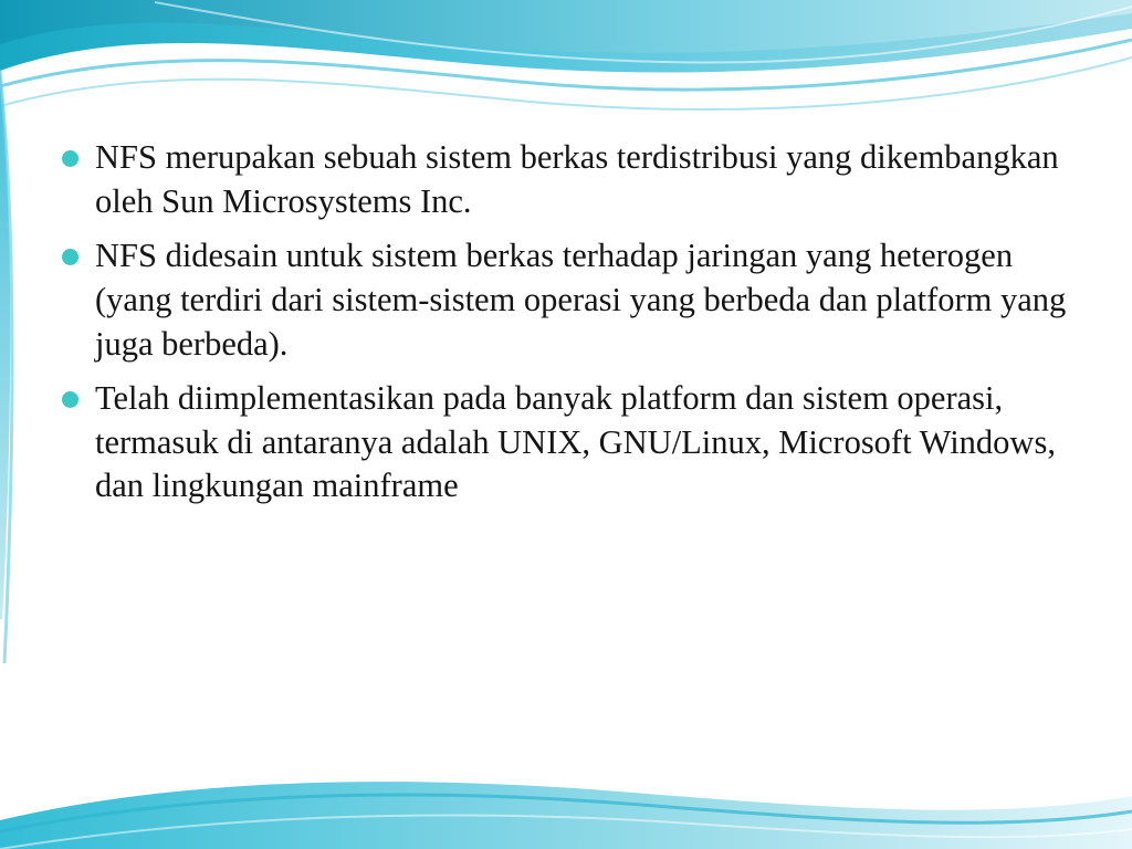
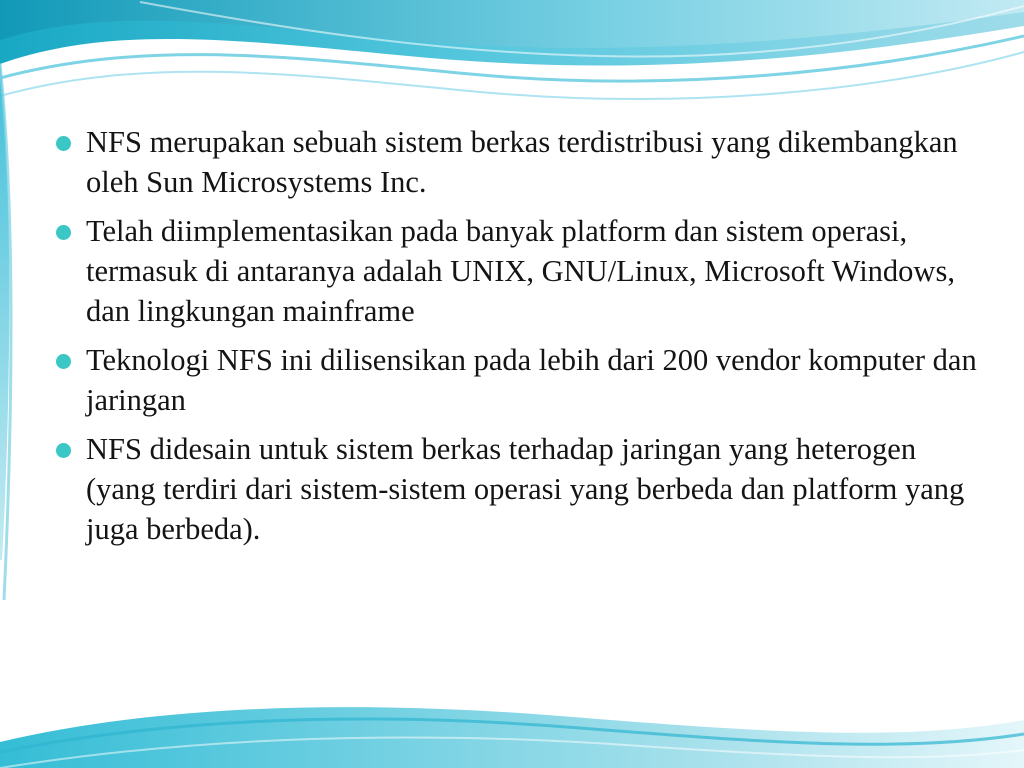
  NFS merupakan sebuah sistem berkas terdistribusi yang dikembangkan oleh Sun Microsystems Inc.
- NFS didesain untuk sistem berkas terhadap jaringan yang heterogen (yang terdiri dari sistem-sistem operasi yang berbeda dan platform yang juga berbeda).
+ Telah diimplementasikan pada banyak platform dan sistem operasi, termasuk di antaranya adalah UNIX, GNU/Linux, Microsoft Windows, dan lingkungan mainframe
+ Teknologi NFS ini dilisensikan pada lebih dari 200 vendor komputer dan jaringan
- Telah diimplementasikan pada banyak platform dan sistem operasi, termasuk di antaranya adalah UNIX, GNU/Linux, Microsoft Windows, dan lingkungan mainframe
+ NFS didesain untuk sistem berkas terhadap jaringan yang heterogen (yang terdiri dari sistem-sistem operasi yang berbeda dan platform yang juga berbeda).
